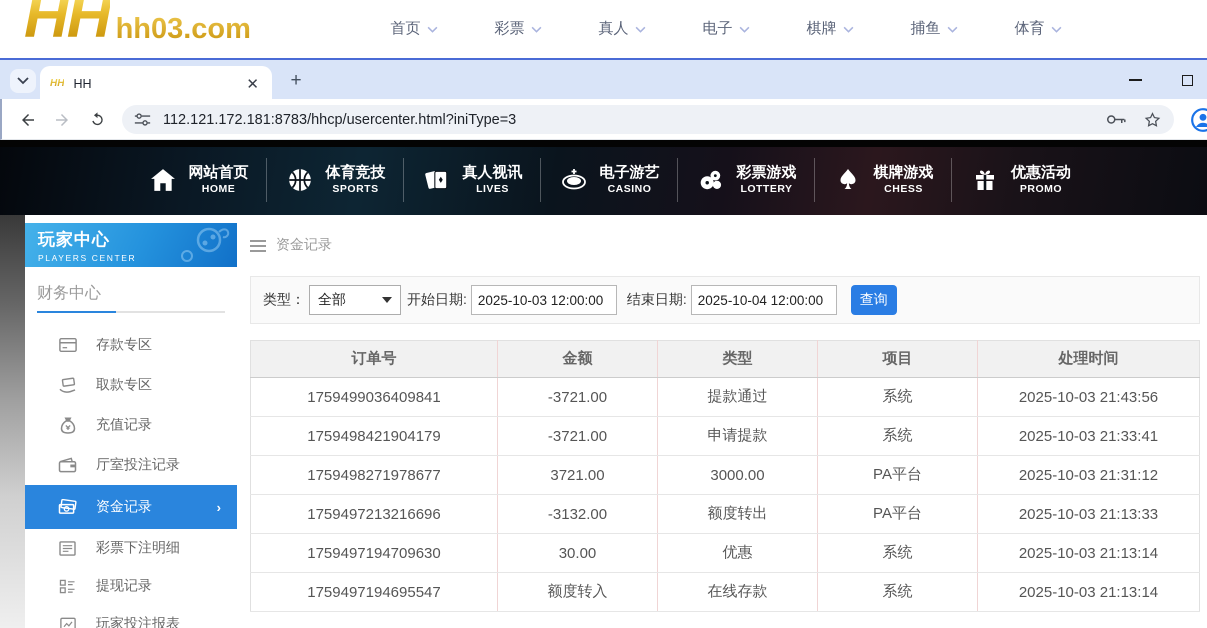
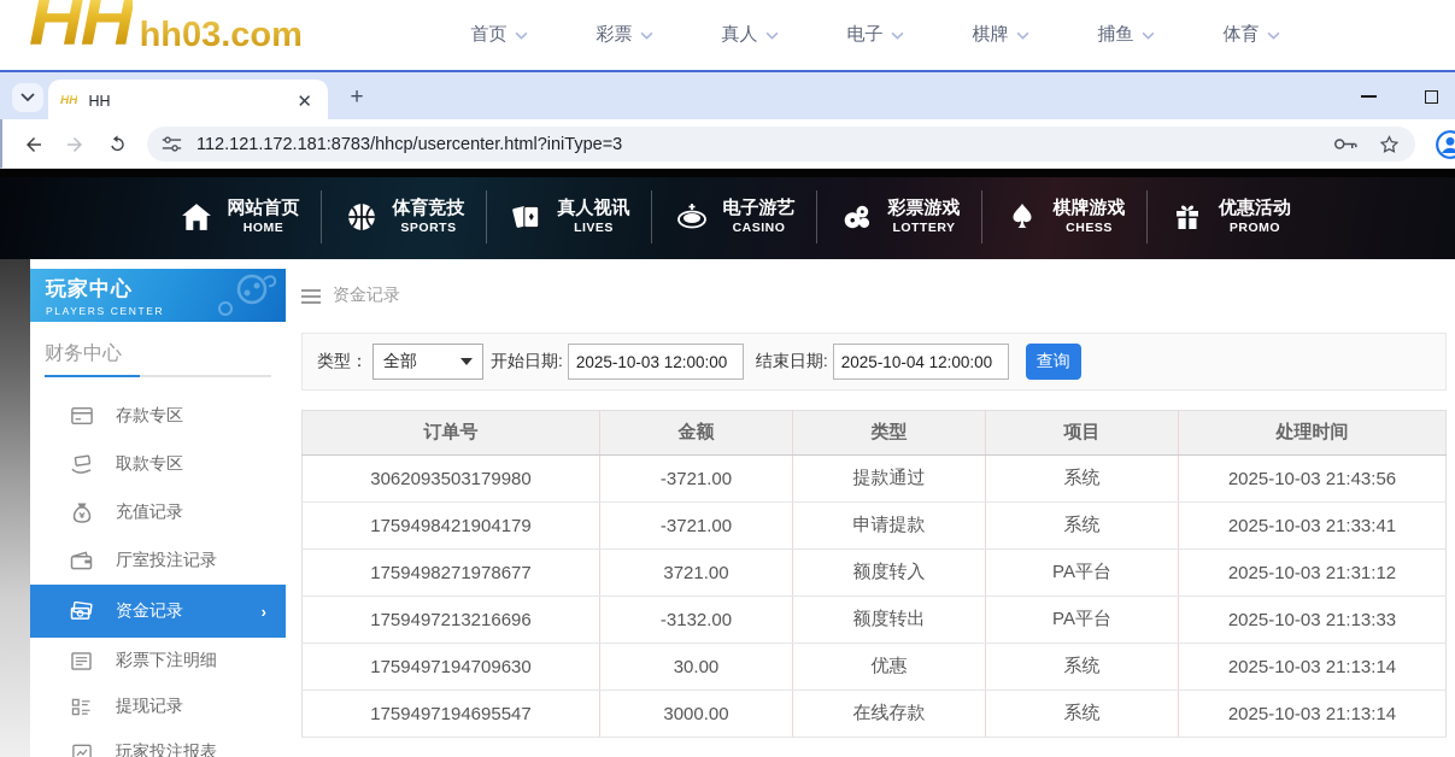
  HH
  hh03.com
  首页
  彩票
  真人
  电子
  棋牌
  捕鱼
  体育
  HH
  HH
  ✕
  +
  112.121.172.181:8783/hhcp/usercenter.html?iniType=3
  网站首页
  HOME
  体育竞技
  SPORTS
  真人视讯
  LIVES
  电子游艺
  CASINO
  彩票游戏
  LOTTERY
  棋牌游戏
  CHESS
  优惠活动
  PROMO
  玩家中心
  PLAYERS CENTER
  财务中心
  存款专区
  取款专区
  充值记录
  厅室投注记录
  资金记录
  ›
  彩票下注明细
  提现记录
  玩家投注报表
  资金记录
  类型：
  全部
  开始日期:
  2025-10-03 12:00:00
  结束日期:
  2025-10-04 12:00:00
  查询
  订单号	金额	类型	项目	处理时间
- 1759499036409841	-3721.00	提款通过	系统	2025-10-03 21:43:56
+ 3062093503179980	-3721.00	提款通过	系统	2025-10-03 21:43:56
  1759498421904179	-3721.00	申请提款	系统	2025-10-03 21:33:41
- 1759498271978677	3721.00	3000.00	PA平台	2025-10-03 21:31:12
+ 1759498271978677	3721.00	额度转入	PA平台	2025-10-03 21:31:12
  1759497213216696	-3132.00	额度转出	PA平台	2025-10-03 21:13:33
  1759497194709630	30.00	优惠	系统	2025-10-03 21:13:14
- 1759497194695547	额度转入	在线存款	系统	2025-10-03 21:13:14
+ 1759497194695547	3000.00	在线存款	系统	2025-10-03 21:13:14
